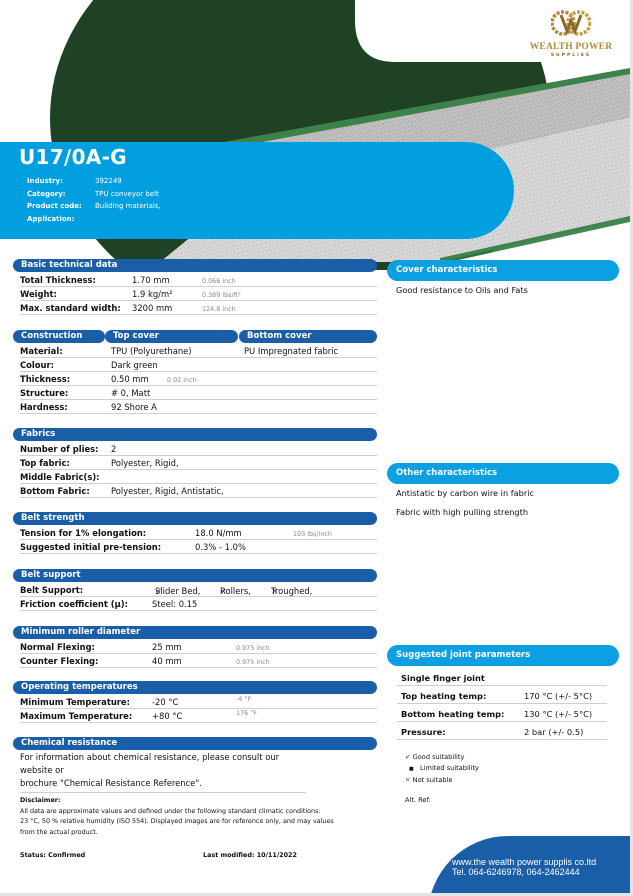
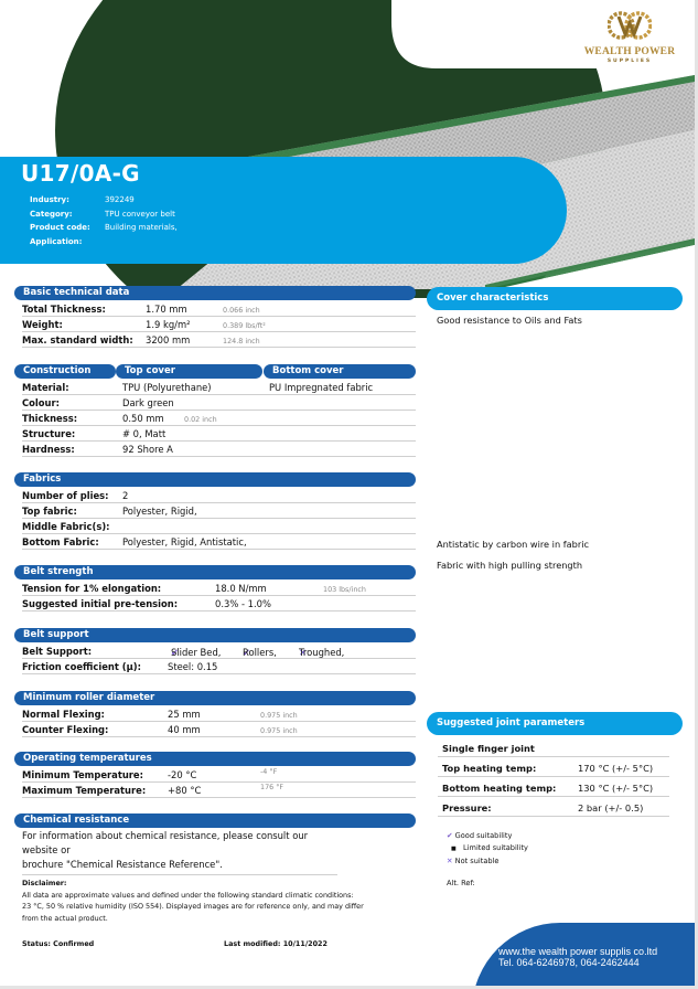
  WEALTH POWER
  U17/0A-G
  Industry:
  392249
  Category:
  TPU conveyor belt
  Product code:
  Building materials,
  Application:
  Basic technical data
  Total Thickness:
  1.70 mm
  0.066 inch
  Weight:
  1.9 kg/m²
  0.389 lbs/ft²
  Max. standard width:
  3200 mm
  124.8 inch
  Construction
  Top cover
  Bottom cover
  Material:
  TPU (Polyurethane)
  PU Impregnated fabric
  Colour:
  Dark green
  Thickness:
  0.50 mm
  0.02 inch
  Structure:
  # 0, Matt
  Hardness:
  92 Shore A
  Fabrics
  Number of plies:
  2
  Top fabric:
  Polyester, Rigid,
  Middle Fabric(s):
  Bottom Fabric:
  Polyester, Rigid, Antistatic,
  Belt strength
  Tension for 1% elongation:
  18.0 N/mm
  103 lbs/inch
  Suggested initial pre-tension:
  0.3% - 1.0%
  Belt support
  Belt Support:
  ✔
  Slider Bed,
  ✔
  Rollers,
  ✕
  Troughed,
  Friction coefficient (µ):
  Steel: 0.15
  Minimum roller diameter
  Normal Flexing:
  25 mm
  0.975 inch
  Counter Flexing:
  40 mm
  0.975 inch
  Operating temperatures
  Minimum Temperature:
  -20 °C
  -4 °F
  Maximum Temperature:
  +80 °C
  176 °F
  Chemical resistance
  For information about chemical resistance, please consult our website or
  brochure "Chemical Resistance Reference".
  Disclaimer:
  All data are approximate values and defined under the following standard climatic conditions:
- 23 °C, 50 % relative humidity (ISO 554). Displayed images are for reference only, and may values
+ 23 °C, 50 % relative humidity (ISO 554). Displayed images are for reference only, and may differ
  from the actual product.
  Status: Confirmed
  Last modified: 10/11/2022
  Cover characteristics
  Good resistance to Oils and Fats
- Other characteristics
  Antistatic by carbon wire in fabric
  Fabric with high pulling strength
  Suggested joint parameters
  Single finger joint
  Top heating temp:
  170 °C (+/- 5°C)
  Bottom heating temp:
  130 °C (+/- 5°C)
  Pressure:
  2 bar (+/- 0.5)
  ✔ Good suitability
  Limited suitability
  ✕ Not suitable
  Alt. Ref:
  www.the wealth power supplis co.ltd
  Tel. 064-6246978, 064-2462444
